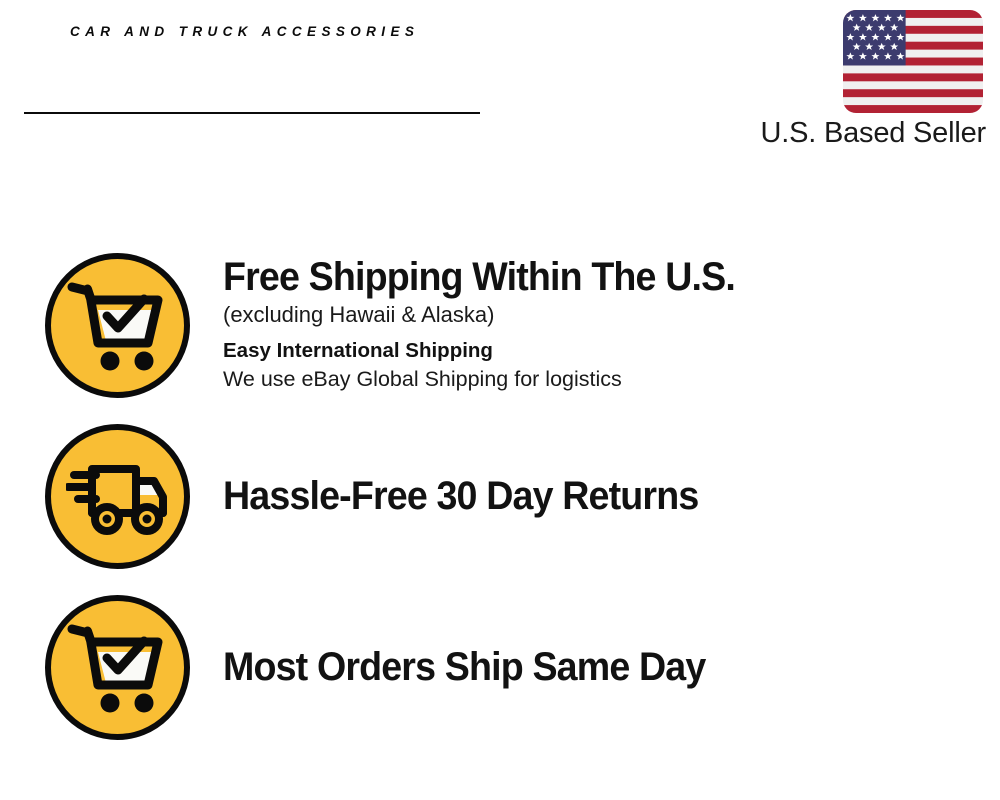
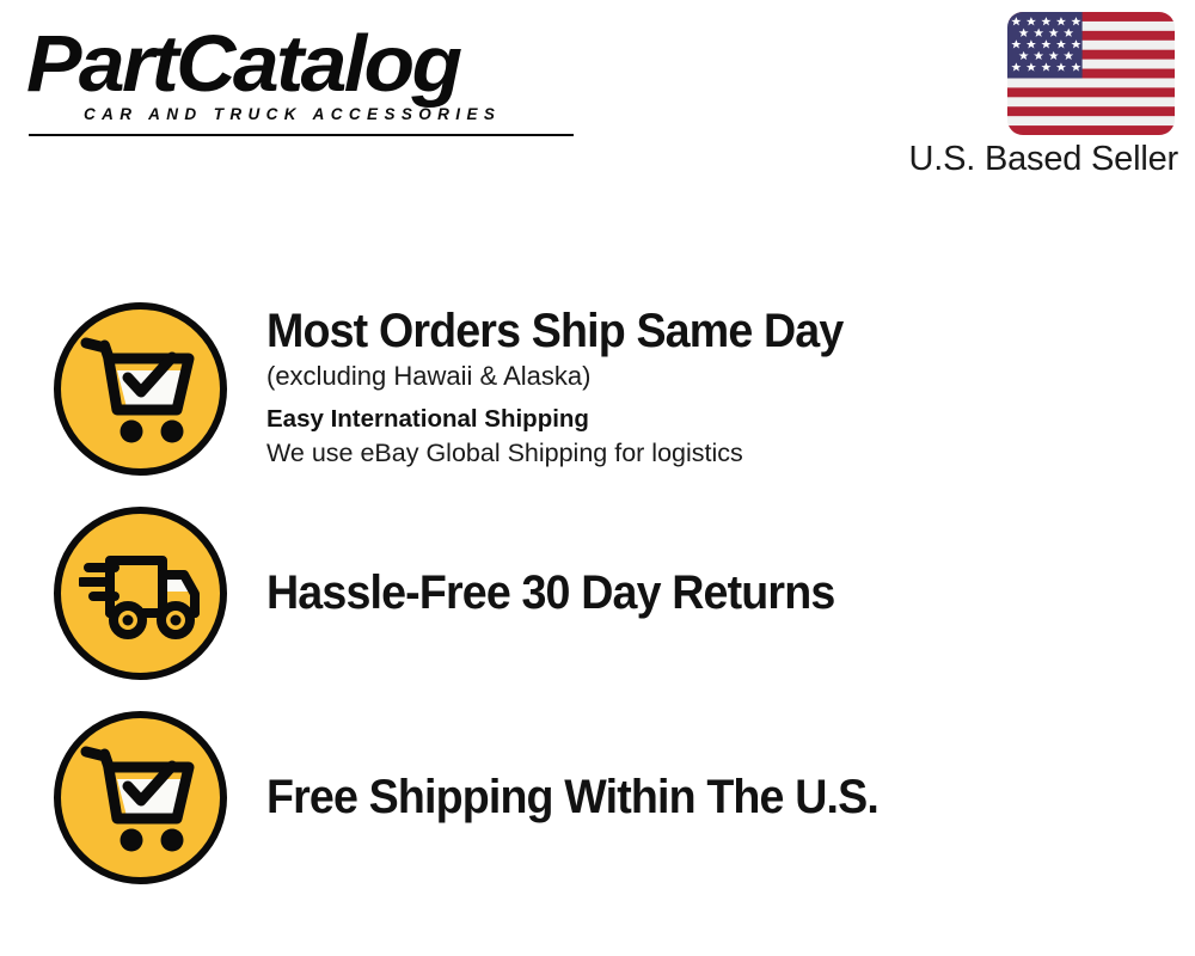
+ PartCatalog
  CAR AND TRUCK ACCESSORIES
  U.S. Based Seller
- Free Shipping Within The U.S.
+ Most Orders Ship Same Day
  (excluding Hawaii & Alaska)
  Easy International Shipping
  We use eBay Global Shipping for logistics
  Hassle-Free 30 Day Returns
- Most Orders Ship Same Day
+ Free Shipping Within The U.S.
